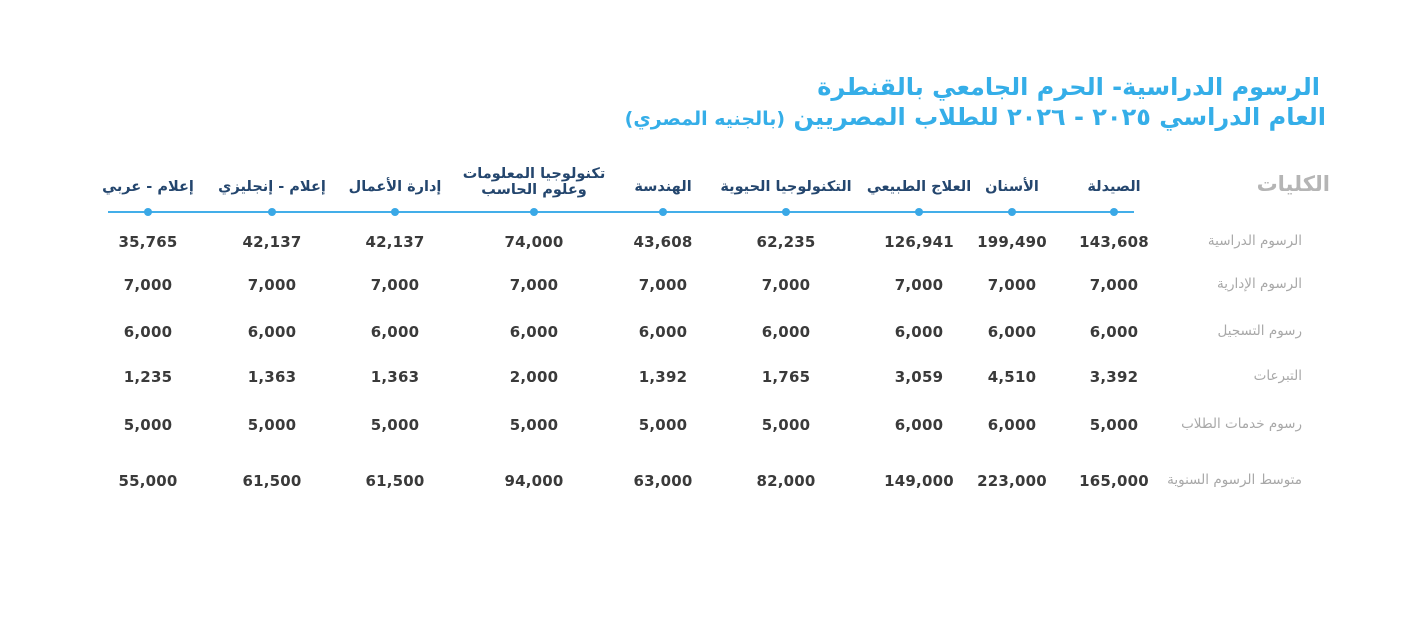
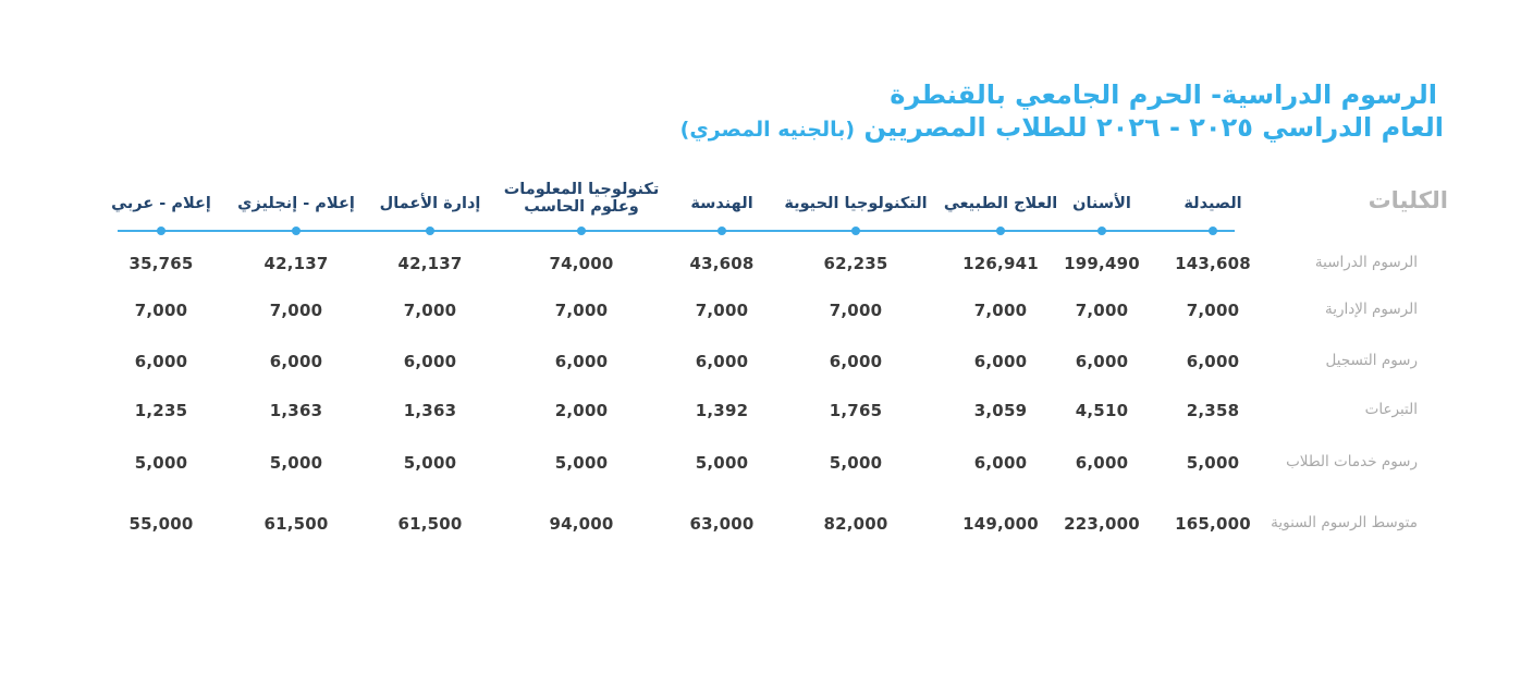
  الرسوم الدراسية- الحرم الجامعي بالقنطرة
  العام الدراسي ٢٠٢٥ - ٢٠٢٦ للطلاب المصريين (بالجنيه المصري)
  الكليات
  الصيدلة
  الأسنان
  العلاج الطبيعي
  التكنولوجيا الحيوية
  الهندسة
  تكنولوجيا المعلومات
  وعلوم الحاسب
  إدارة الأعمال
  إعلام - إنجليزي
  إعلام - عربي
  الرسوم الدراسية
  143,608
  199,490
  126,941
  62,235
  43,608
  74,000
  42,137
  42,137
  35,765
  الرسوم الإدارية
  7,000
  7,000
  7,000
  7,000
  7,000
  7,000
  7,000
  7,000
  7,000
  رسوم التسجيل
  6,000
  6,000
  6,000
  6,000
  6,000
  6,000
  6,000
  6,000
  6,000
  التبرعات
- 3,392
+ 2,358
  4,510
  3,059
  1,765
  1,392
  2,000
  1,363
  1,363
  1,235
  رسوم خدمات الطلاب
  5,000
  6,000
  6,000
  5,000
  5,000
  5,000
  5,000
  5,000
  5,000
  متوسط الرسوم السنوية
  165,000
  223,000
  149,000
  82,000
  63,000
  94,000
  61,500
  61,500
  55,000
